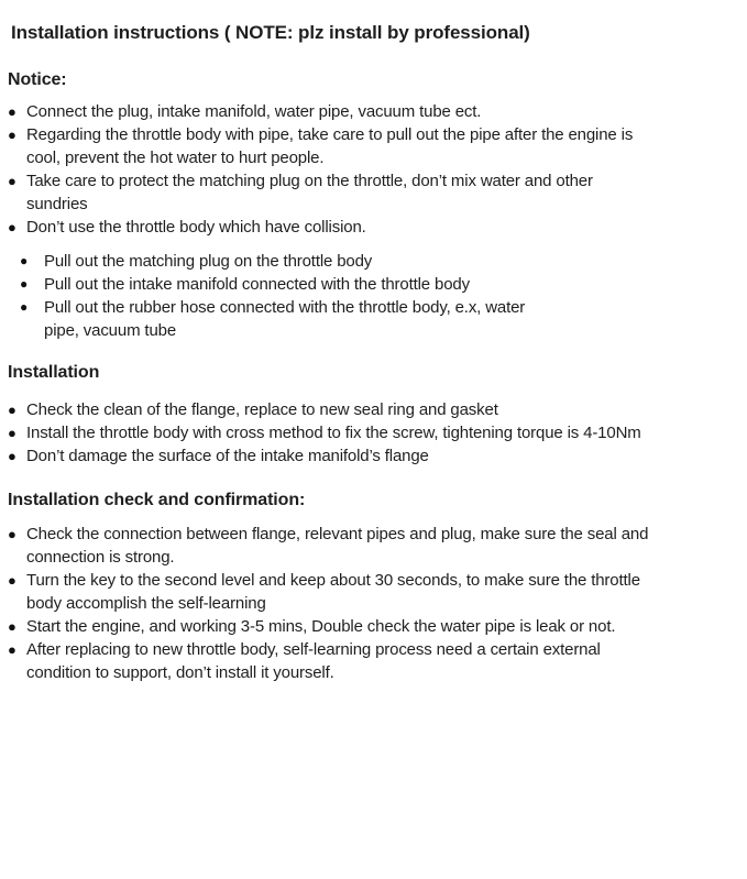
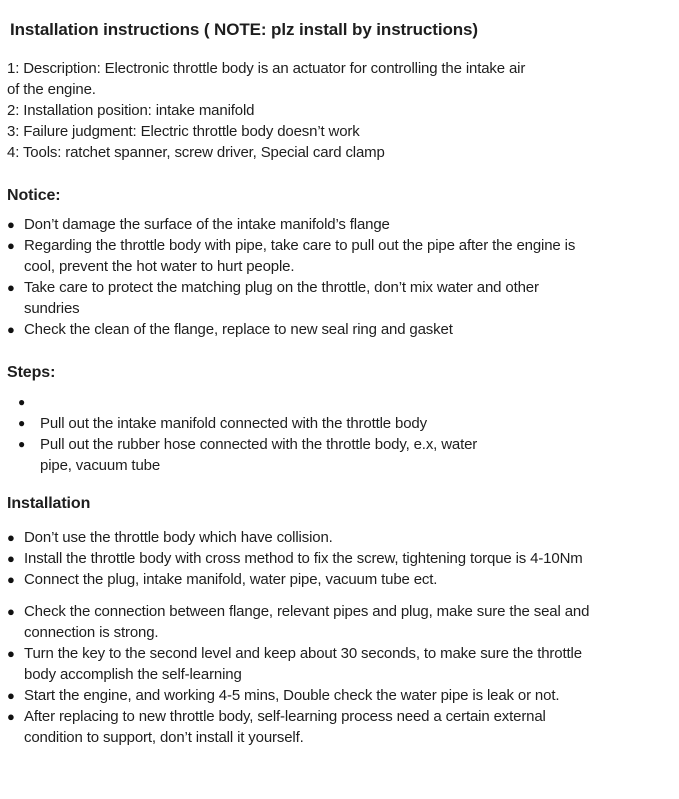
- Installation instructions ( NOTE: plz install by professional)
+ Installation instructions ( NOTE: plz install by instructions)
+ 1: Description: Electronic throttle body is an actuator for controlling the intake air
+ of the engine.
+ 2: Installation position: intake manifold
+ 3: Failure judgment: Electric throttle body doesn’t work
+ 4: Tools: ratchet spanner, screw driver, Special card clamp
  Notice:
  ●
- Connect the plug, intake manifold, water pipe, vacuum tube ect.
+ Don’t damage the surface of the intake manifold’s flange
  ●
  Regarding the throttle body with pipe, take care to pull out the pipe after the engine is
  cool, prevent the hot water to hurt people.
  ●
  Take care to protect the matching plug on the throttle, don’t mix water and other
  sundries
  ●
- Don’t use the throttle body which have collision.
+ Check the clean of the flange, replace to new seal ring and gasket
+ Steps:
  ●
- Pull out the matching plug on the throttle body
  ●
  Pull out the intake manifold connected with the throttle body
  ●
  Pull out the rubber hose connected with the throttle body, e.x, water
  pipe, vacuum tube
  Installation
  ●
- Check the clean of the flange, replace to new seal ring and gasket
+ Don’t use the throttle body which have collision.
  ●
  Install the throttle body with cross method to fix the screw, tightening torque is 4-10Nm
  ●
- Don’t damage the surface of the intake manifold’s flange
+ Connect the plug, intake manifold, water pipe, vacuum tube ect.
- Installation check and confirmation:
  ●
  Check the connection between flange, relevant pipes and plug, make sure the seal and
  connection is strong.
  ●
  Turn the key to the second level and keep about 30 seconds, to make sure the throttle
  body accomplish the self-learning
  ●
- Start the engine, and working 3-5 mins, Double check the water pipe is leak or not.
+ Start the engine, and working 4-5 mins, Double check the water pipe is leak or not.
  ●
  After replacing to new throttle body, self-learning process need a certain external
  condition to support, don’t install it yourself.
